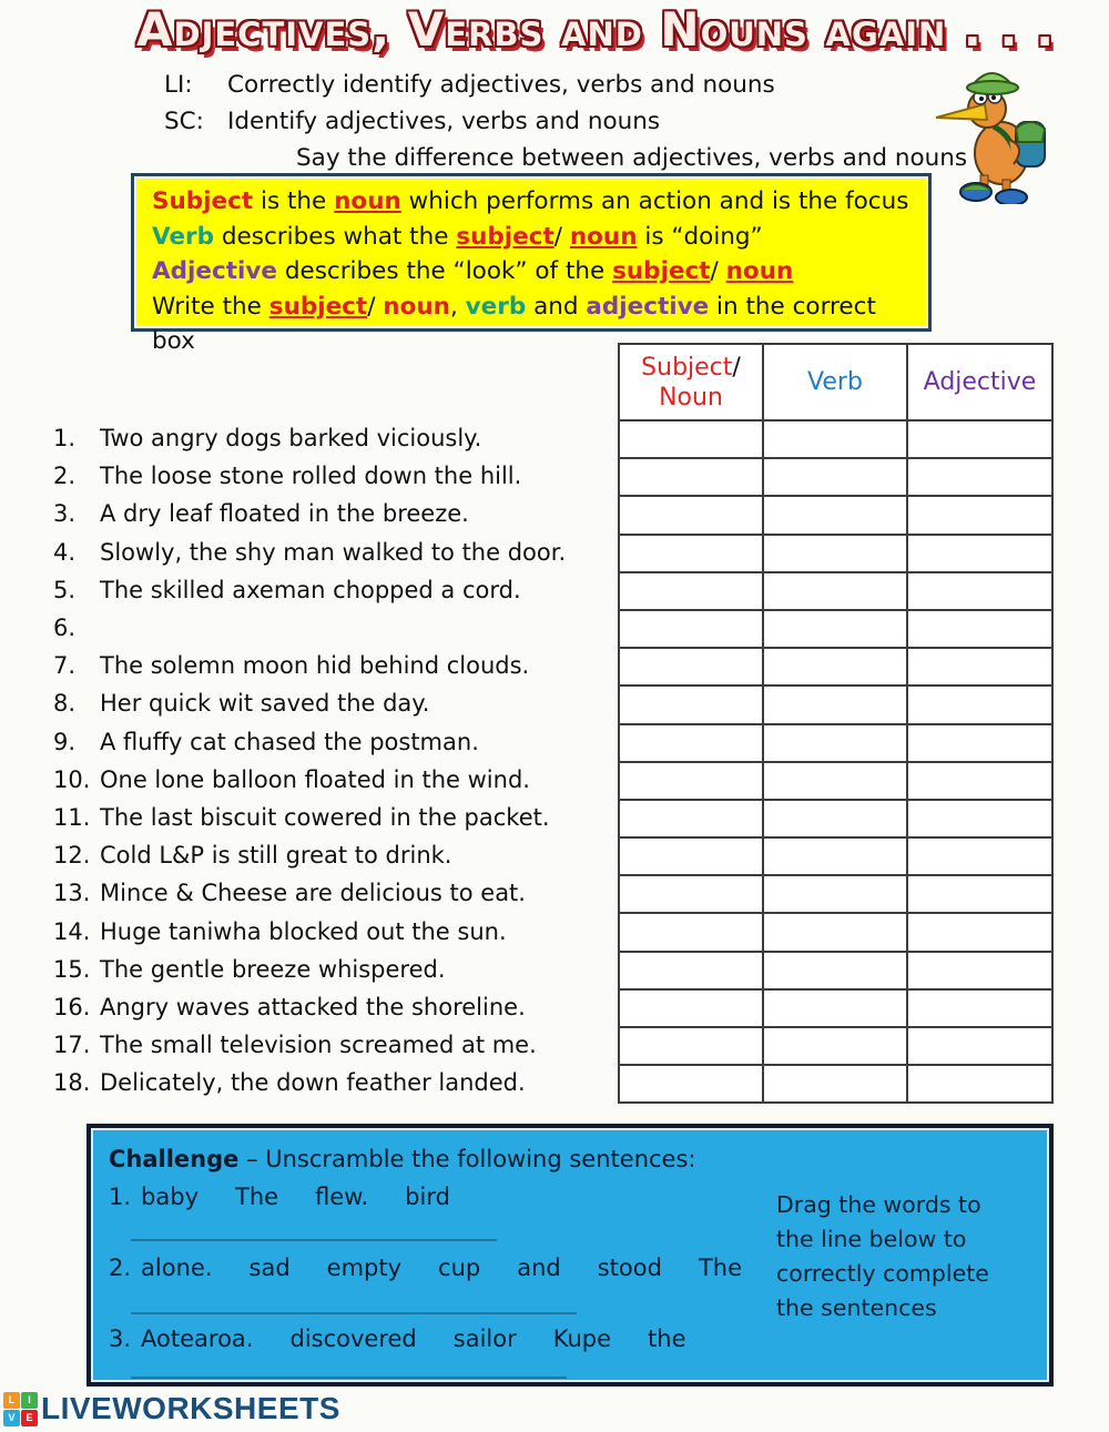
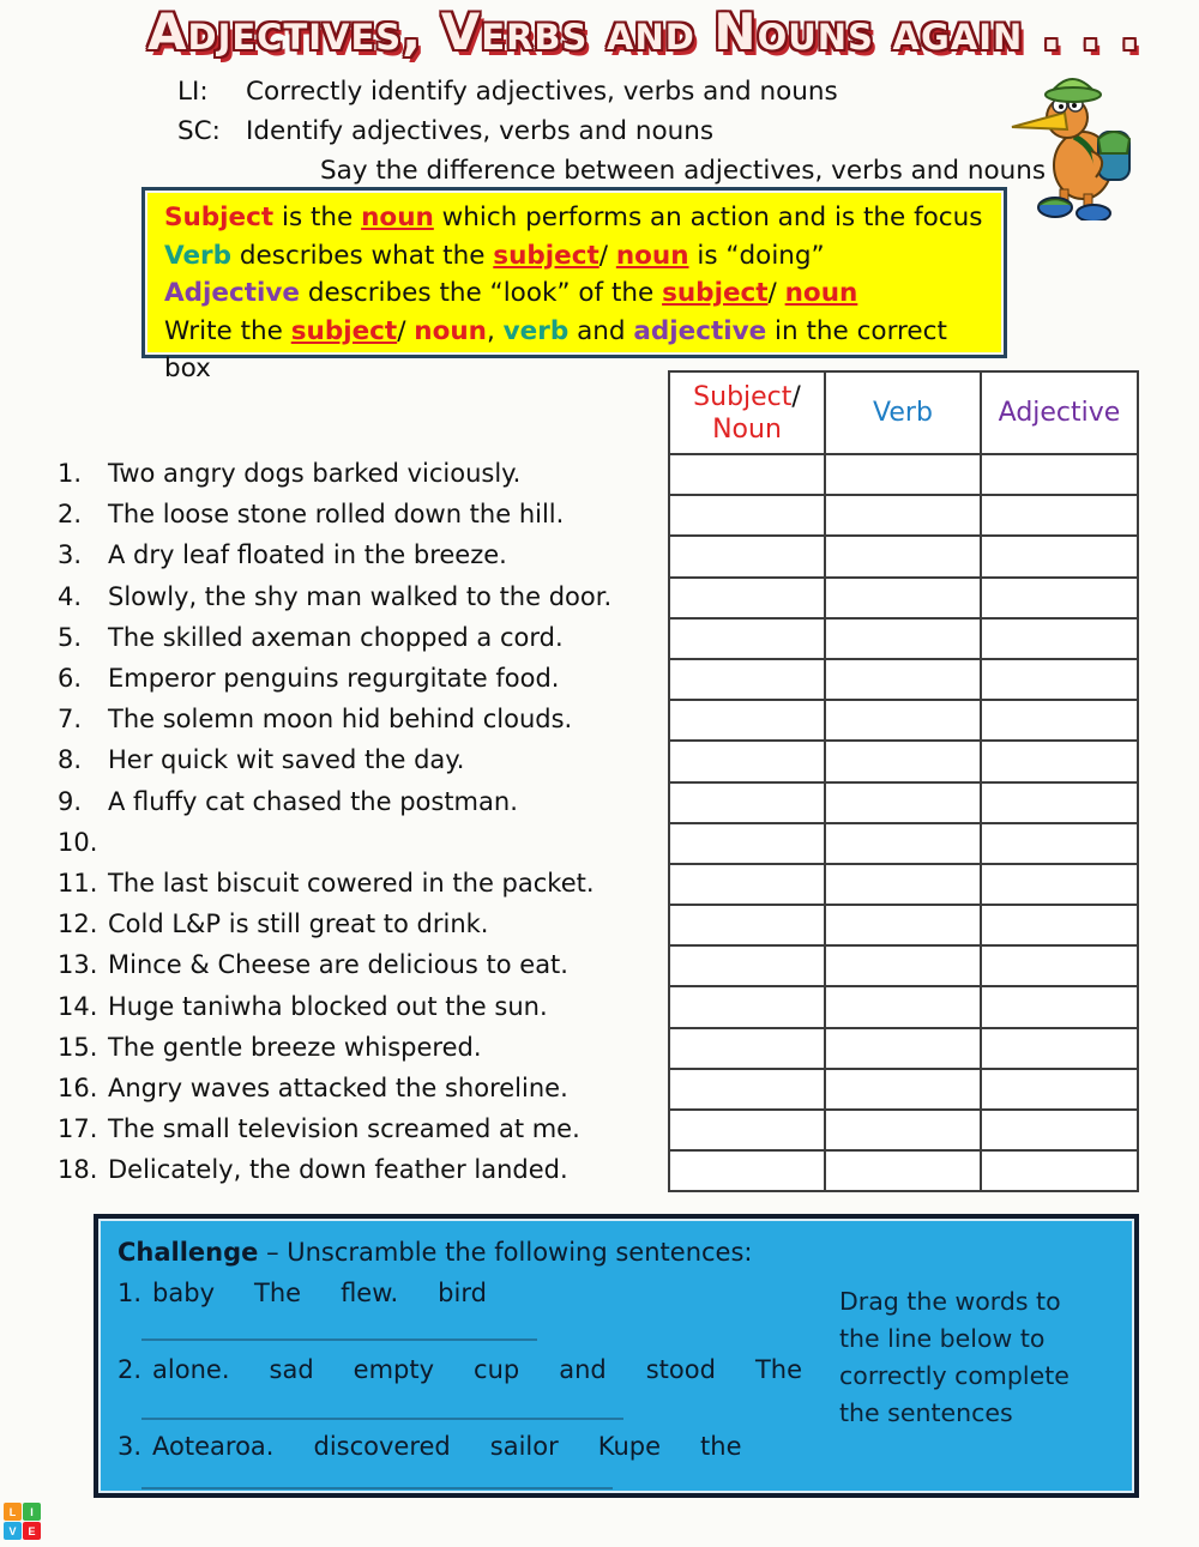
  Adjectives, Verbs and Nouns again . . .
  LI:
  Correctly identify adjectives, verbs and nouns
  SC:
  Identify adjectives, verbs and nouns
  Say the difference between adjectives, verbs and nouns
  Subject is the noun which performs an action and is the focus
  Verb describes what the subject/ noun is “doing”
  Adjective describes the “look” of the subject/ noun
  Write the subject/ noun, verb and adjective in the correct box
  Subject/ Noun	Verb	Adjective
  1.
  Two angry dogs barked viciously.
  2.
  The loose stone rolled down the hill.
  3.
  A dry leaf floated in the breeze.
  4.
  Slowly, the shy man walked to the door.
  5.
  The skilled axeman chopped a cord.
  6.
+ Emperor penguins regurgitate food.
  7.
  The solemn moon hid behind clouds.
  8.
  Her quick wit saved the day.
  9.
  A fluffy cat chased the postman.
  10.
- One lone balloon floated in the wind.
  11.
  The last biscuit cowered in the packet.
  12.
  Cold L&P is still great to drink.
  13.
  Mince & Cheese are delicious to eat.
  14.
  Huge taniwha blocked out the sun.
  15.
  The gentle breeze whispered.
  16.
  Angry waves attacked the shoreline.
  17.
  The small television screamed at me.
  18.
  Delicately, the down feather landed.
  Challenge – Unscramble the following sentences:
  1. baby The flew. bird
  2. alone. sad empty cup and stood The
  3. Aotearoa. discovered sailor Kupe the
  Drag the words to the line below to correctly complete the sentences
  L
  I
  V
  E
- LIVEWORKSHEETS
